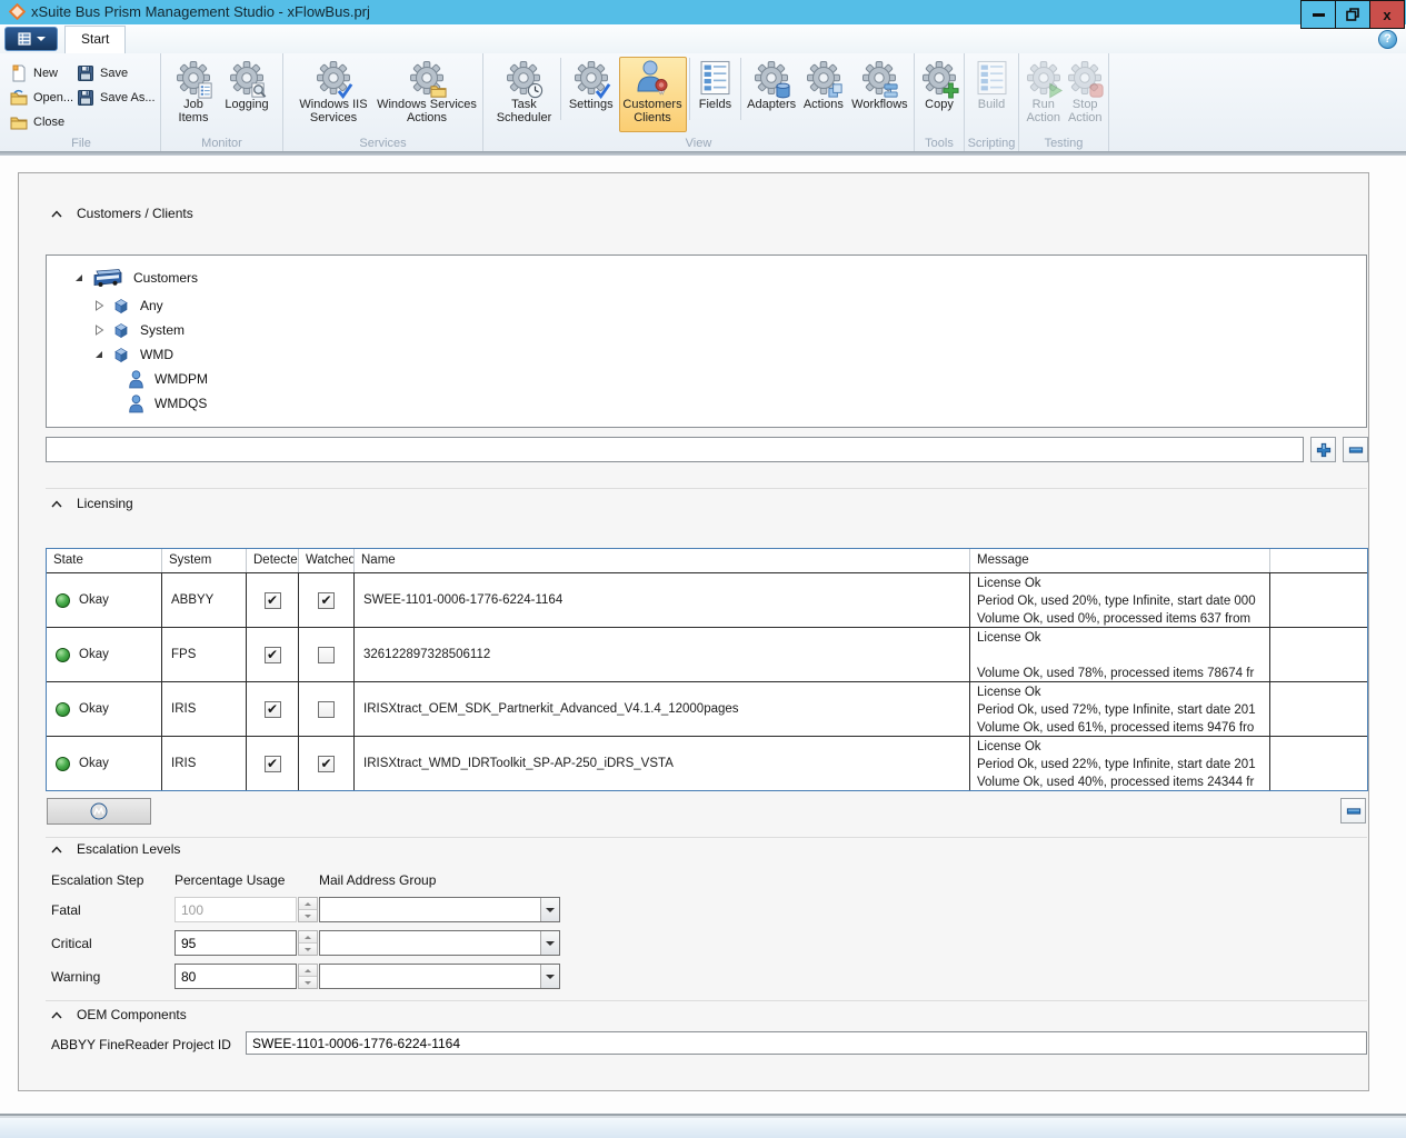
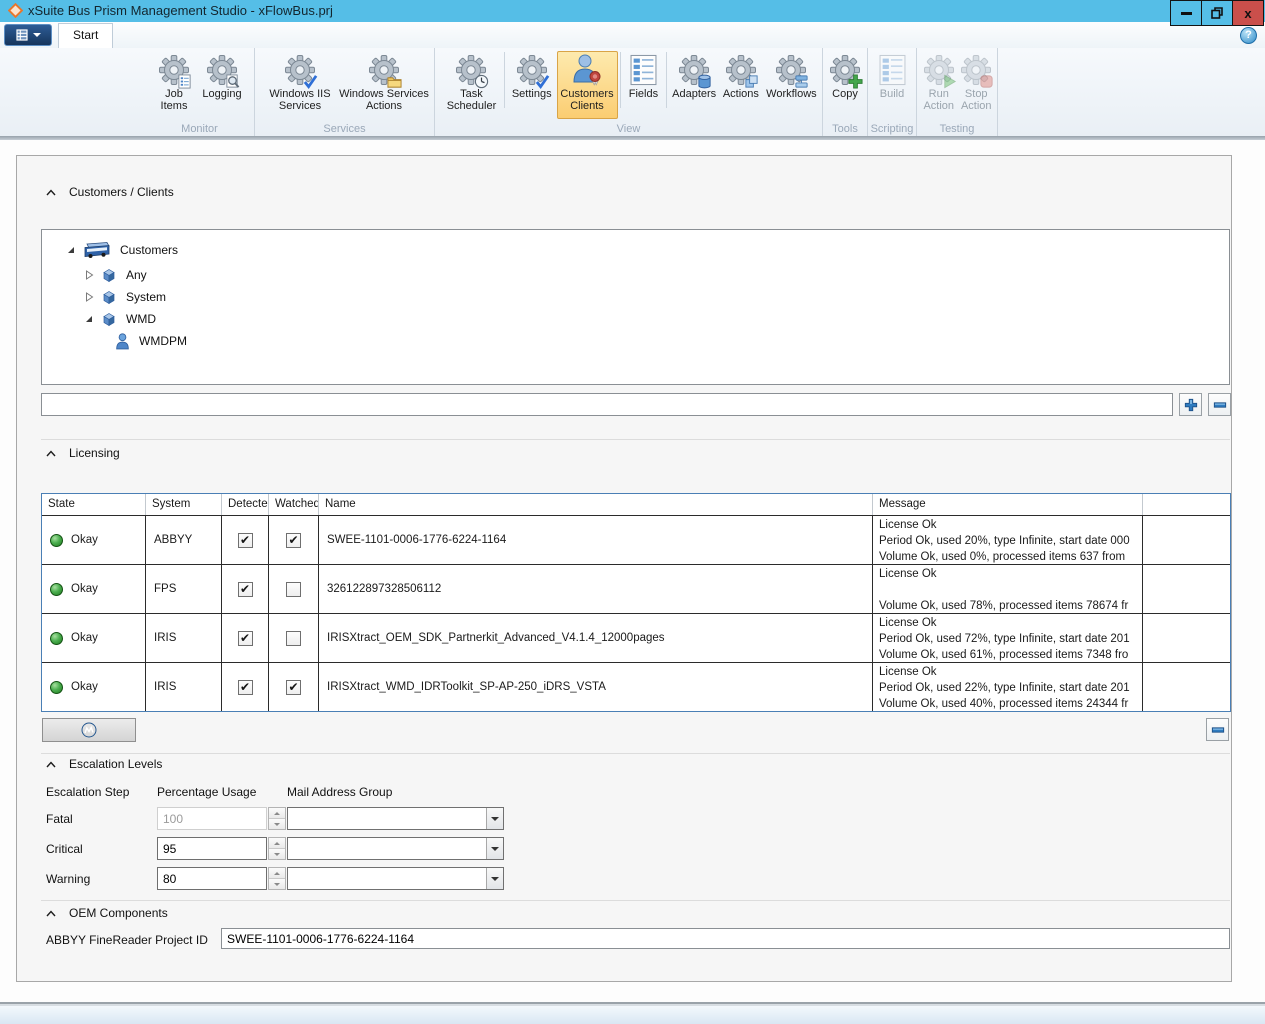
  xSuite Bus Prism Management Studio - xFlowBus.prj
  x
  Start
  ?
- New
- Open...
- Close
- Save
- Save As...
- File
  Job Items
  Logging
  Monitor
  Windows IIS Services
  Windows Services Actions
  Services
  Task Scheduler
  Settings
  Customers Clients
  Fields
  Adapters
  Actions
  Workflows
  View
  Copy
  Tools
  Build
  Scripting
  Run Action
  Stop Action
  Testing
  Customers / Clients
  Customers
  Any
  System
  WMD
  WMDPM
- WMDQS
  Licensing
  State
  System
  Detecte
  Watched
  Name
  Message
  Okay
  ABBYY
  ✔
  ✔
  SWEE-1101-0006-1776-6224-1164
  License Ok
  Period Ok, used 20%, type Infinite, start date 000
  Volume Ok, used 0%, processed items 637 from
  Okay
  FPS
  ✔
  326122897328506112
  License Ok
  Volume Ok, used 78%, processed items 78674 fr
  Okay
  IRIS
  ✔
  IRISXtract_OEM_SDK_Partnerkit_Advanced_V4.1.4_12000pages
  License Ok
  Period Ok, used 72%, type Infinite, start date 201
- Volume Ok, used 61%, processed items 9476 fro
+ Volume Ok, used 61%, processed items 7348 fro
  Okay
  IRIS
  ✔
  ✔
  IRISXtract_WMD_IDRToolkit_SP-AP-250_iDRS_VSTA
  License Ok
  Period Ok, used 22%, type Infinite, start date 201
  Volume Ok, used 40%, processed items 24344 fr
  Escalation Levels
  Escalation Step
  Percentage Usage
  Mail Address Group
  Fatal
  100
  Critical
  95
  Warning
  80
  OEM Components
  ABBYY FineReader Project ID
  SWEE-1101-0006-1776-6224-1164
